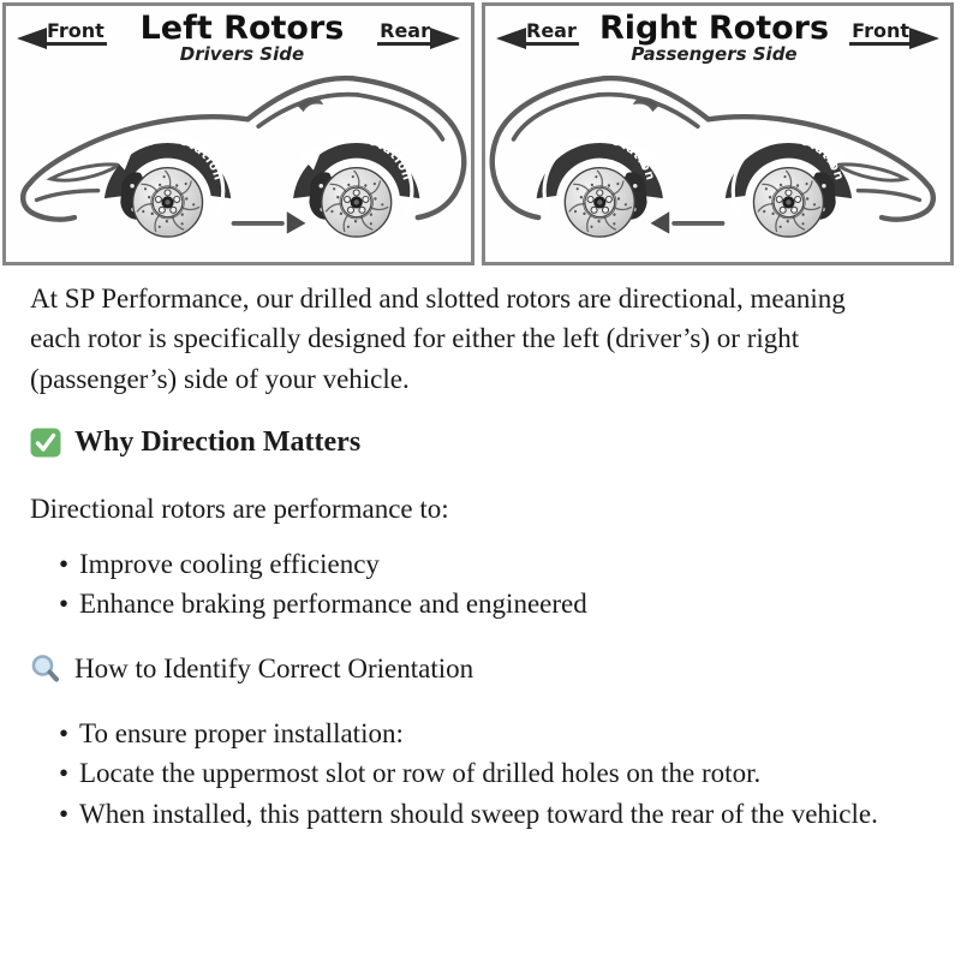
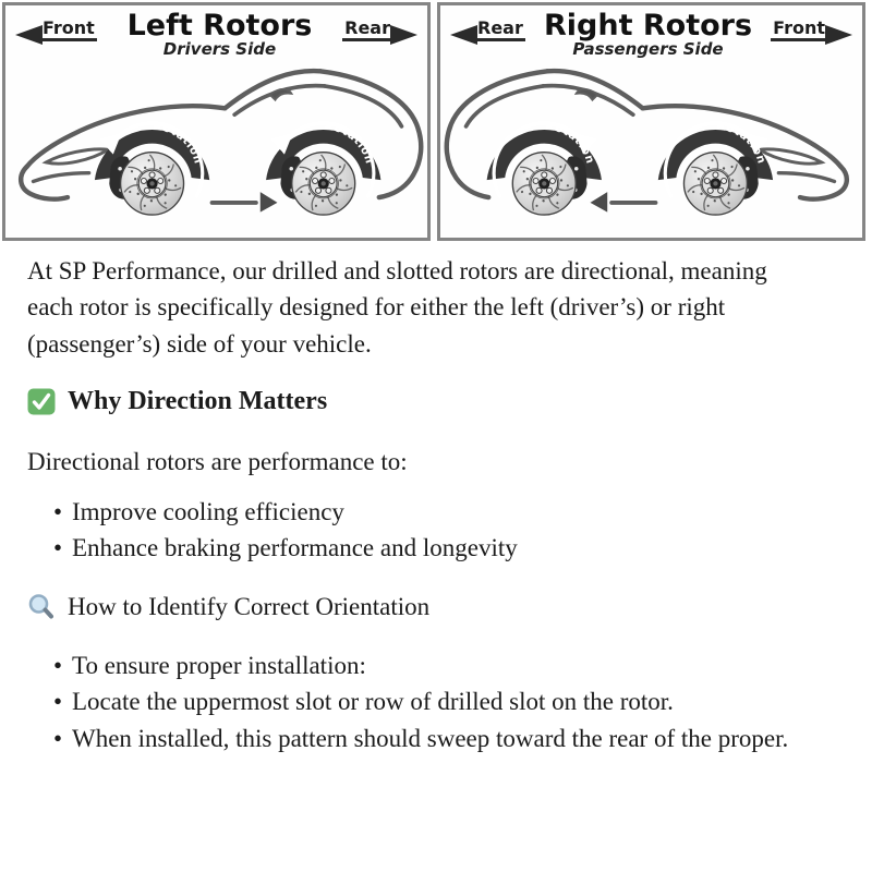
  Front
  Left Rotors
  Drivers Side
  Rear
  Rear
  Right Rotors
  Passengers Side
  Front
  At SP Performance, our drilled and slotted rotors are directional, meaning each rotor is specifically designed for either the left (driver’s) or right (passenger’s) side of your vehicle.
  Why Direction Matters
  Directional rotors are performance to:
  Improve cooling efficiency
- Enhance braking performance and engineered
+ Enhance braking performance and longevity
  How to Identify Correct Orientation
  To ensure proper installation:
- Locate the uppermost slot or row of drilled holes on the rotor.
+ Locate the uppermost slot or row of drilled slot on the rotor.
- When installed, this pattern should sweep toward the rear of the vehicle.
+ When installed, this pattern should sweep toward the rear of the proper.
